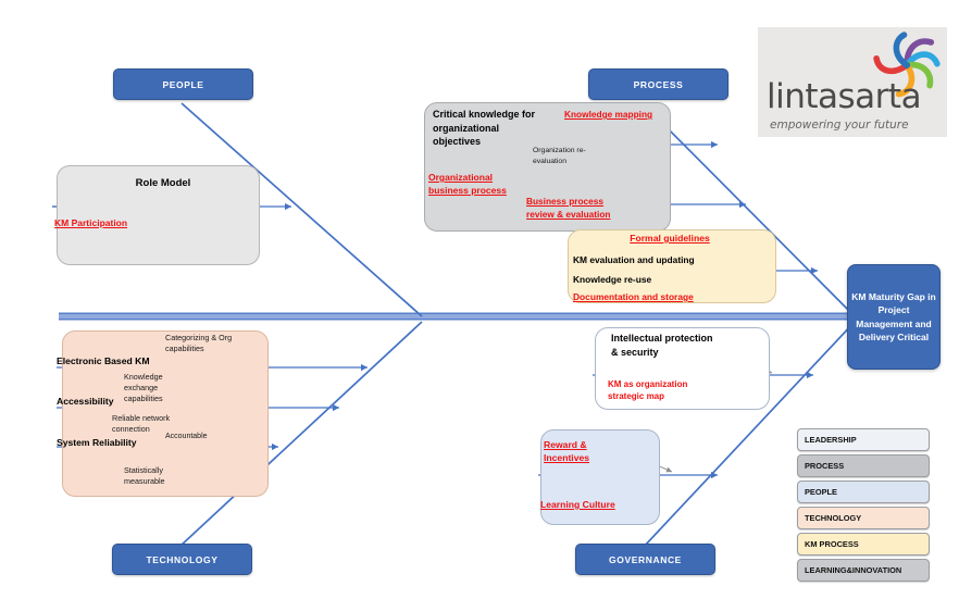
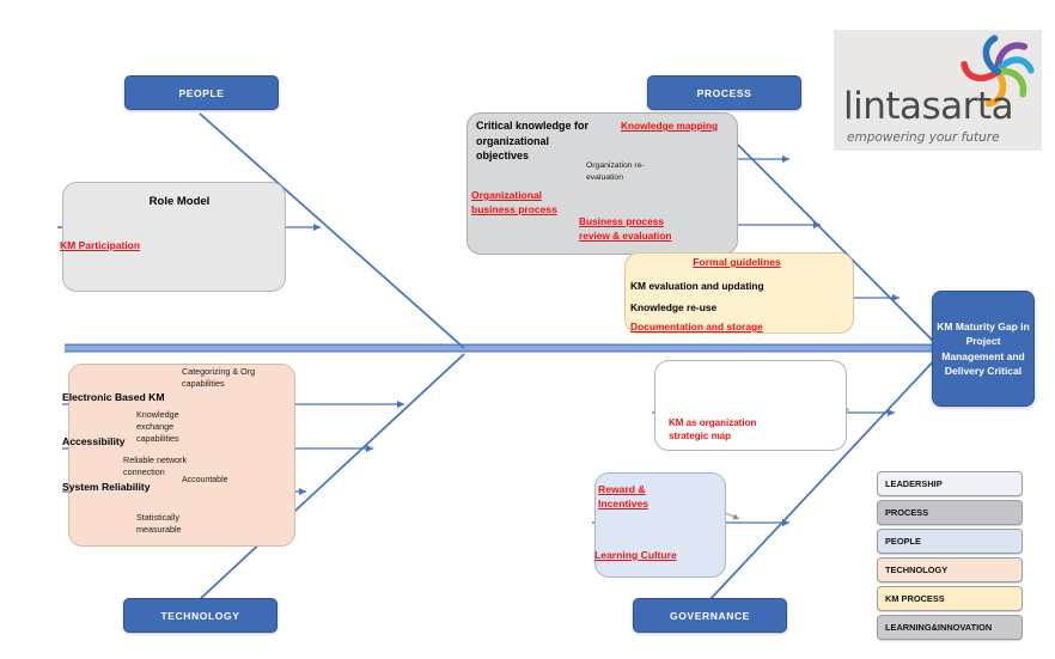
  PEOPLE
  PROCESS
  TECHNOLOGY
  GOVERNANCE
  KM Maturity Gap in Project Management and Delivery Critical
  Role Model
  KM Participation
  Critical knowledge for
  organizational
  objectives
  Knowledge mapping
  Organizational
  business process
  Business process
  review & evaluation
  Formal guidelines
  KM evaluation and updating
  Knowledge re-use
  Documentation and storage
  Categorizing & Org
  capabilities
  Electronic Based KM
  Knowledge
  exchange
  capabilities
  Accessibility
  Reliable network
  connection
  System Reliability
  Statistically
  measurable
- Intellectual protection
- & security
  KM as organization
  strategic map
  Reward &
  Incentives
  Learning Culture
  LEADERSHIP
  PROCESS
  PEOPLE
  TECHNOLOGY
  KM PROCESS
  LEARNING&INNOVATION
  lintasarta
  empowering your future
